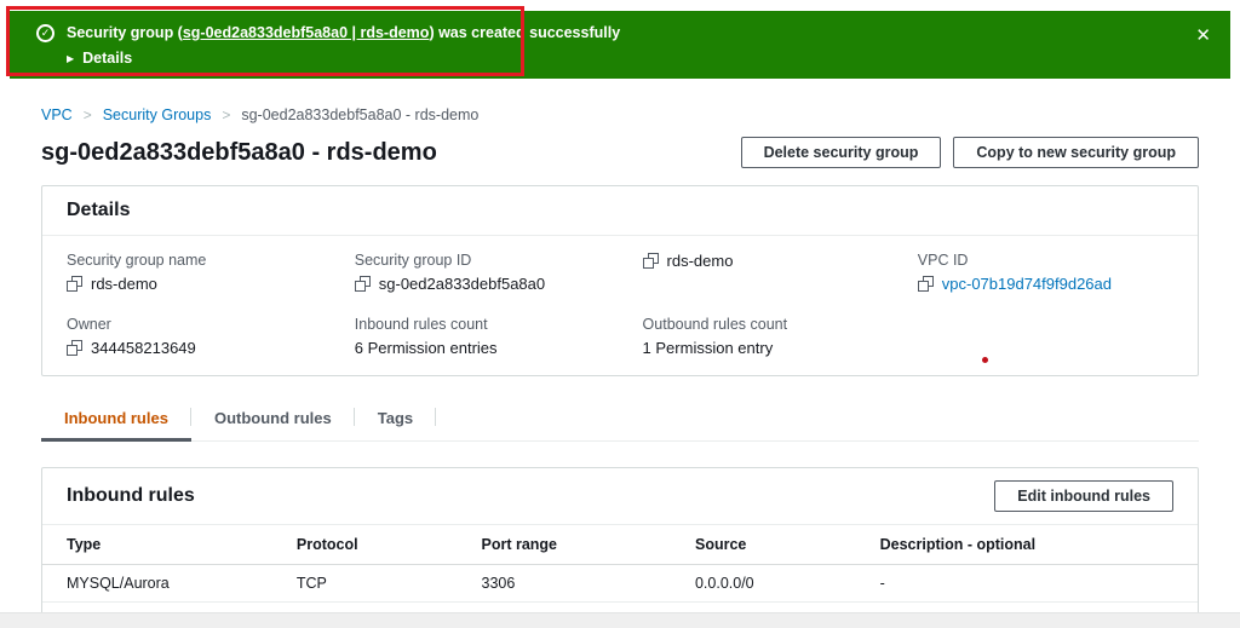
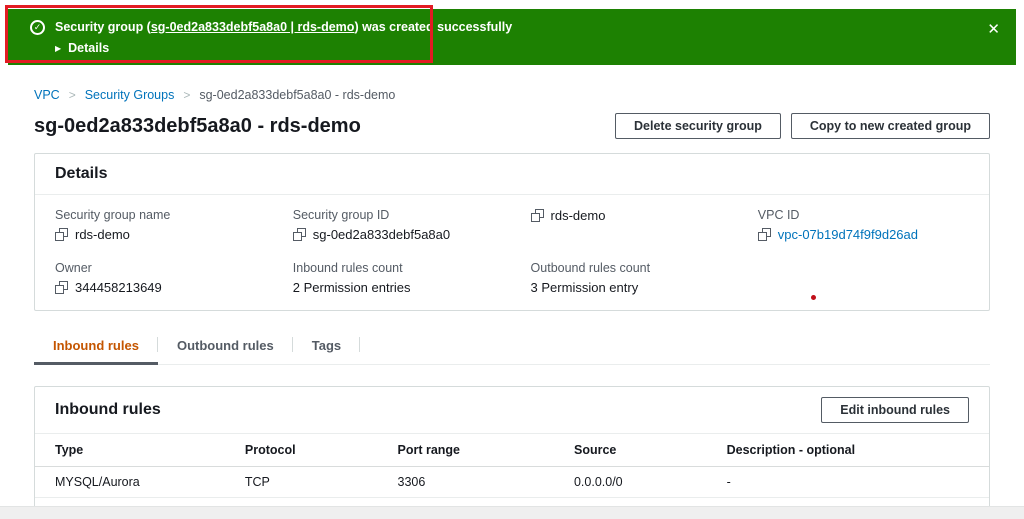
  ✓
  Security group (sg-0ed2a833debf5a8a0 | rds-demo) was created successfully
  ▶
  Details
  ✕
  VPC
  >
  Security Groups
  >
  sg-0ed2a833debf5a8a0 - rds-demo
  sg-0ed2a833debf5a8a0 - rds-demo
  Delete security group
- Copy to new security group
+ Copy to new created group
  Details
  Security group name
  rds-demo
  Security group ID
  sg-0ed2a833debf5a8a0
  rds-demo
  VPC ID
  vpc-07b19d74f9f9d26ad
  Owner
  344458213649
  Inbound rules count
- 6 Permission entries
+ 2 Permission entries
  Outbound rules count
- 1 Permission entry
+ 3 Permission entry
  Inbound rules
  Outbound rules
  Tags
  Inbound rules
  Edit inbound rules
  Type	Protocol	Port range	Source	Description - optional
  MYSQL/Aurora	TCP	3306	0.0.0.0/0	-
